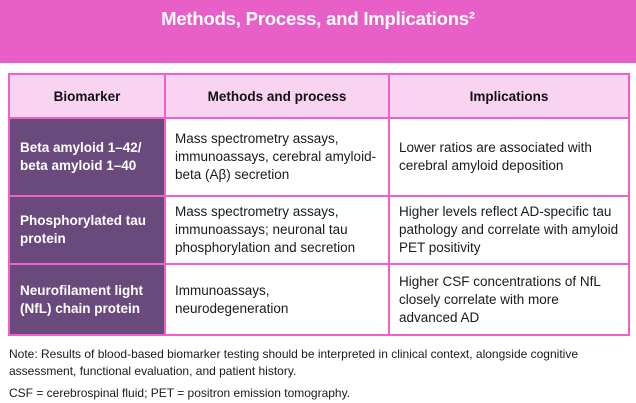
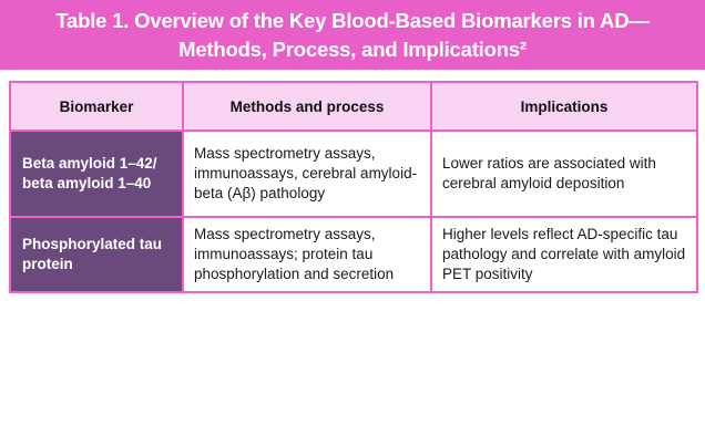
+ Table 1. Overview of the Key Blood-Based Biomarkers in AD—
  Methods, Process, and Implications²
  Biomarker	Methods and process	Implications
- Beta amyloid 1–42/ beta amyloid 1–40	Mass spectrometry assays, immunoassays, cerebral amyloid-beta (Aβ) secretion	Lower ratios are associated with cerebral amyloid deposition
+ Beta amyloid 1–42/ beta amyloid 1–40	Mass spectrometry assays, immunoassays, cerebral amyloid-beta (Aβ) pathology	Lower ratios are associated with cerebral amyloid deposition
- Phosphorylated tau protein	Mass spectrometry assays, immunoassays; neuronal tau phosphorylation and secretion	Higher levels reflect AD-specific tau pathology and correlate with amyloid PET positivity
+ Phosphorylated tau protein	Mass spectrometry assays, immunoassays; protein tau phosphorylation and secretion	Higher levels reflect AD-specific tau pathology and correlate with amyloid PET positivity
- Neurofilament light (NfL) chain protein	Immunoassays, neurodegeneration	Higher CSF concentrations of NfL closely correlate with more advanced AD
- Note: Results of blood-based biomarker testing should be interpreted in clinical context, alongside cognitive assessment, functional evaluation, and patient history.
- CSF = cerebrospinal fluid; PET = positron emission tomography.
